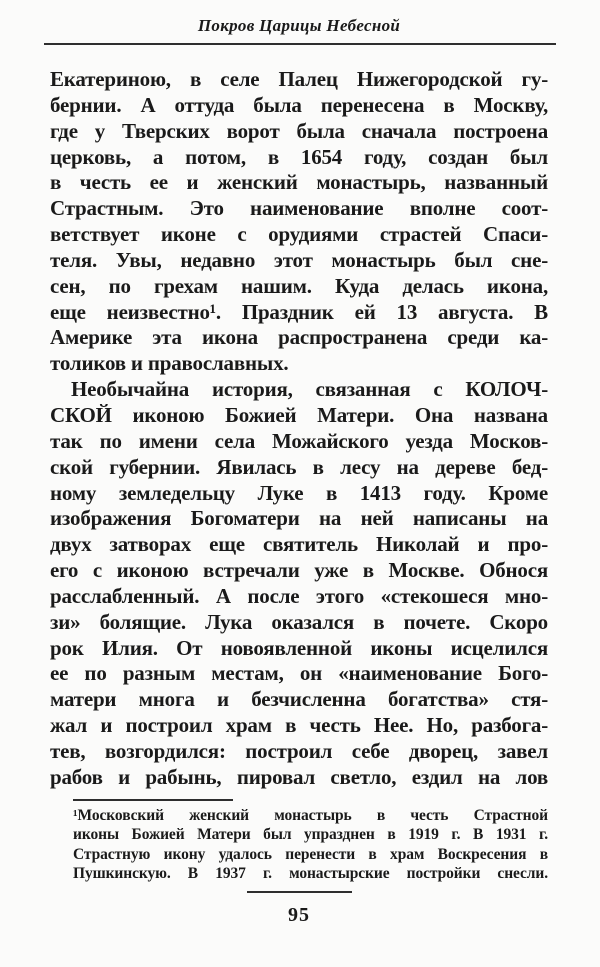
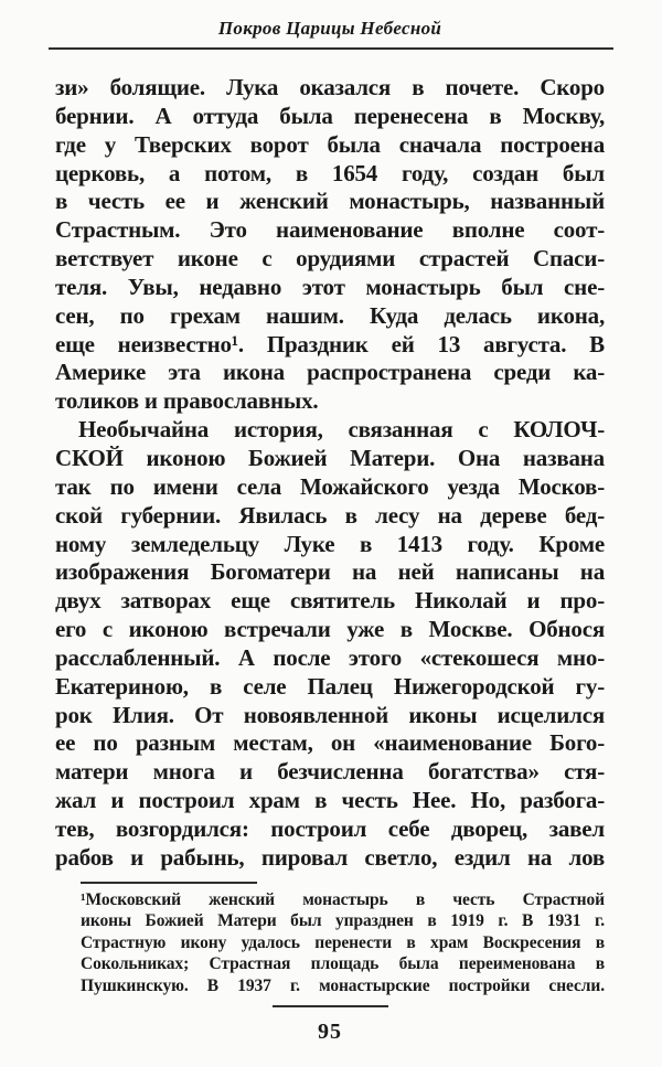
  Покров Царицы Небесной
- Екатериною, в селе Палец Нижегородской гу-
+ зи» болящие. Лука оказался в почете. Скоро
  бернии. А оттуда была перенесена в Москву,
  где у Тверских ворот была сначала построена
  церковь, а потом, в 1654 году, создан был
  в честь ее и женский монастырь, названный
  Страстным. Это наименование вполне соот-
  ветствует иконе с орудиями страстей Спаси-
  теля. Увы, недавно этот монастырь был сне-
  сен, по грехам нашим. Куда делась икона,
  еще неизвестно¹. Праздник ей 13 августа. В
  Америке эта икона распространена среди ка-
  толиков и православных.
  Необычайна история, связанная с КОЛОЧ-
  СКОЙ иконою Божией Матери. Она названа
  так по имени села Можайского уезда Москов-
  ской губернии. Явилась в лесу на дереве бед-
  ному земледельцу Луке в 1413 году. Кроме
  изображения Богоматери на ней написаны на
  двух затворах еще святитель Николай и про-
  его с иконою встречали уже в Москве. Обнося
  расслабленный. А после этого «стекошеся мно-
- зи» болящие. Лука оказался в почете. Скоро
+ Екатериною, в селе Палец Нижегородской гу-
  рок Илия. От новоявленной иконы исцелился
  ее по разным местам, он «наименование Бого-
  матери многа и безчисленна богатства» стя-
  жал и построил храм в честь Нее. Но, разбога-
  тев, возгордился: построил себе дворец, завел
  рабов и рабынь, пировал светло, ездил на лов
  ¹Московский женский монастырь в честь Страстной
  иконы Божией Матери был упразднен в 1919 г. В 1931 г.
  Страстную икону удалось перенести в храм Воскресения в
+ Сокольниках; Страстная площадь была переименована в
  Пушкинскую. В 1937 г. монастырские постройки снесли.
  95
